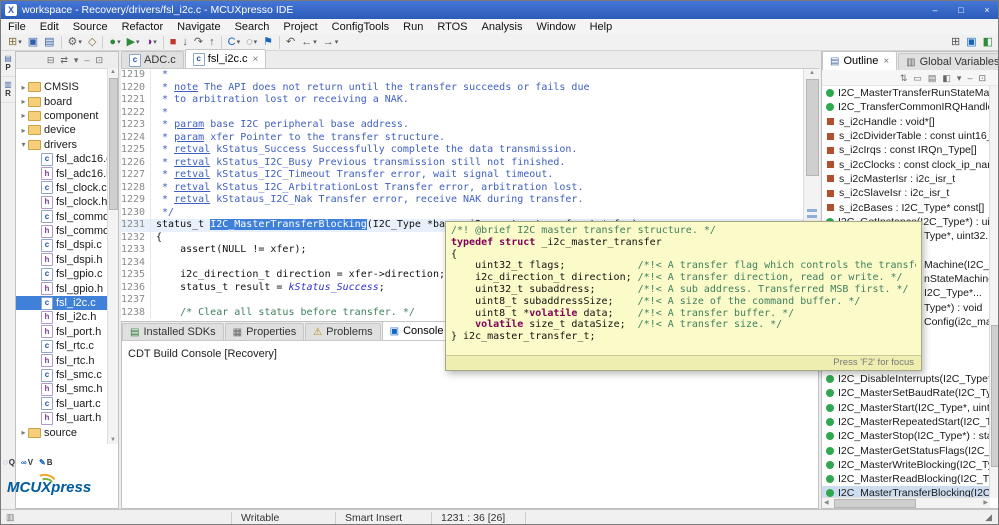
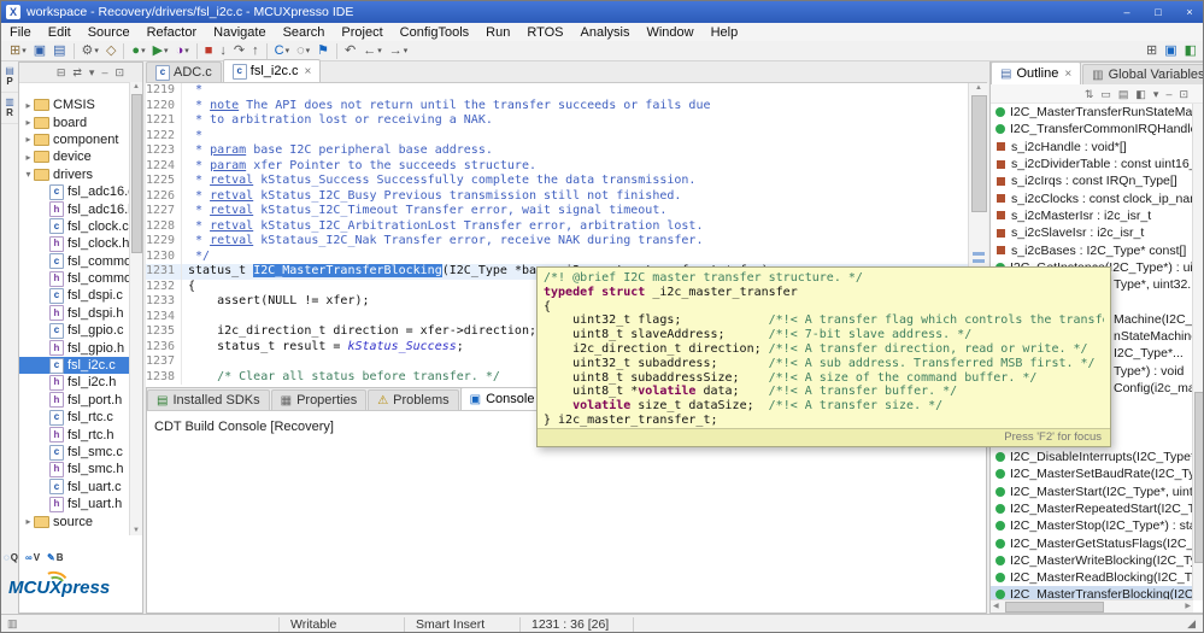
  X
  workspace - Recovery/drivers/fsl_i2c.c - MCUXpresso IDE
  –
  □
  ×
  File
  Edit
  Source
  Refactor
  Navigate
  Search
  Project
  ConfigTools
  Run
  RTOS
  Analysis
  Window
  Help
  ⊞
  ▣
  ▤
  ⚙
  ◇
  ●
  ▶
  ◑
  ■
  ↓
  ↷
  ↑
  C
  ◌
  ⚑
  ↶
  ←
  →
  ⊞
  ▣
  ◧
  ▤
  P
  ▥
  R
  ⊟
  ⇄
  ▾
  –
  ⊡
  ▸
  CMSIS
  ▸
  board
  ▸
  component
  ▸
  device
  ▾
  drivers
  c
  fsl_adc16.
  h
  fsl_adc16.
  c
  fsl_clock.c
  h
  fsl_clock.h
  c
  h
  c
  fsl_dspi.c
  h
  fsl_dspi.h
  c
  fsl_gpio.c
  h
  fsl_gpio.h
  c
  fsl_i2c.c
  h
  fsl_i2c.h
  h
  fsl_port.h
  c
  fsl_rtc.c
  h
  fsl_rtc.h
  c
  fsl_smc.c
  h
  fsl_smc.h
  c
  fsl_uart.c
  h
  fsl_uart.h
  ▸
  source
  ◌
  Q
  ∞
  V
  ✎
  B
  MCUXpress
  c
  ADC.c
  c
  fsl_i2c.c
  ×
  1219
  *
  1220
  * note The API does not return until the transfer succeeds or fails due
  1221
  * to arbitration lost or receiving a NAK.
  1222
  *
  1223
  * param base I2C peripheral base address.
  1224
- * param xfer Pointer to the transfer structure.
+ * param xfer Pointer to the succeeds structure.
  1225
  * retval kStatus_Success Successfully complete the data transmission.
  1226
  * retval kStatus_I2C_Busy Previous transmission still not finished.
  1227
  * retval kStatus_I2C_Timeout Transfer error, wait signal timeout.
  1228
  * retval kStatus_I2C_ArbitrationLost Transfer error, arbitration lost.
  1229
  * retval kStataus_I2C_Nak Transfer error, receive NAK during transfer.
  1230
  */
  1231
  1232
  {
  1233
  assert(NULL != xfer);
  1234
  1235
  i2c_direction_t direction = xfer->direction;
  1236
  status_t result = kStatus_Success;
  1237
  1238
  /* Clear all status before transfer. */
  ▤
  Installed SDKs
  ▦
  Properties
  ⚠
  Problems
  ▣
  Console
  CDT Build Console [Recovery]
  ▤
  Outline
  ×
  ▥
  Global Variables
  ⇅
  ▭
  ▤
  ◧
  ▾
  –
  ⊡
  I2C_MasterTransferRunStateMa
  I2C_TransferCommonIRQHandl
  s_i2cHandle : void*[]
  s_i2cDividerTable : const uint16
  s_i2cIrqs : const IRQn_Type[]
  s_i2cClocks : const clock_ip_na
  s_i2cMasterIsr : i2c_isr_t
  s_i2cSlaveIsr : i2c_isr_t
  s_i2cBases : I2C_Type* const[]
  Type*, uint32.
  nStateMachin
  I2C_Type*...
  Type*) : void
  Config(i2c_m
  I2C_DisableInterrupts(I2C_Type
  I2C_MasterSetBaudRate(I2C_T
  I2C_MasterStart(I2C_Type*, uin
  I2C_MasterRepeatedStart(I2C_
  I2C_MasterStop(I2C_Type*) : st
  I2C_MasterGetStatusFlags(I2C_
  I2C_MasterWriteBlocking(I2C_T
  I2C_MasterReadBlocking(I2C_T
  I2C_MasterTransferBlocking(I2C
  /*! @brief I2C master transfer structure. */
  typedef struct _i2c_master_transfer
  {
  uint32_t flags; /*!< A transfer flag which controls the transf
+ uint8_t slaveAddress; /*!< 7-bit slave address. */
  i2c_direction_t direction; /*!< A transfer direction, read or write. */
  uint32_t subaddress; /*!< A sub address. Transferred MSB first. */
  uint8_t subaddressSize; /*!< A size of the command buffer. */
  uint8_t *volatile data; /*!< A transfer buffer. */
  volatile size_t dataSize; /*!< A transfer size. */
  } i2c_master_transfer_t;
  Press 'F2' for focus
  ▥
  Writable
  Smart Insert
  1231 : 36 [26]
  ◢
